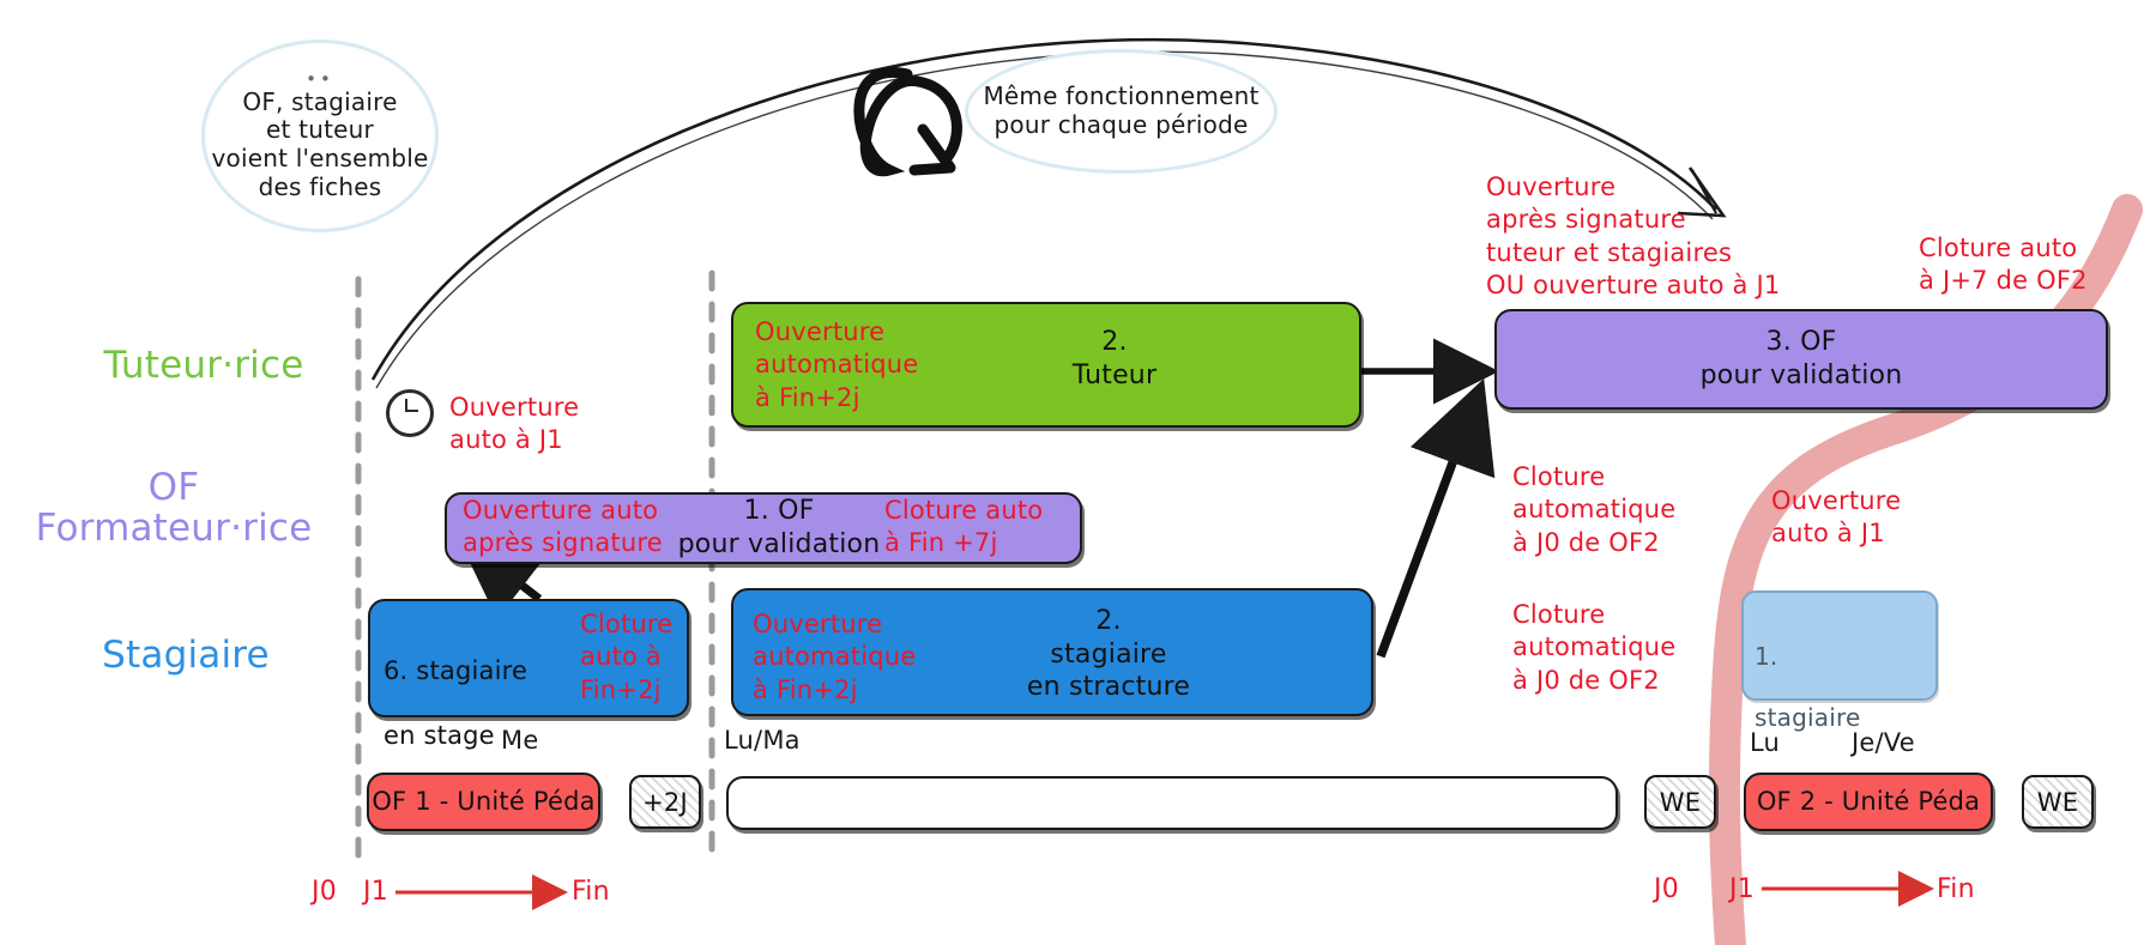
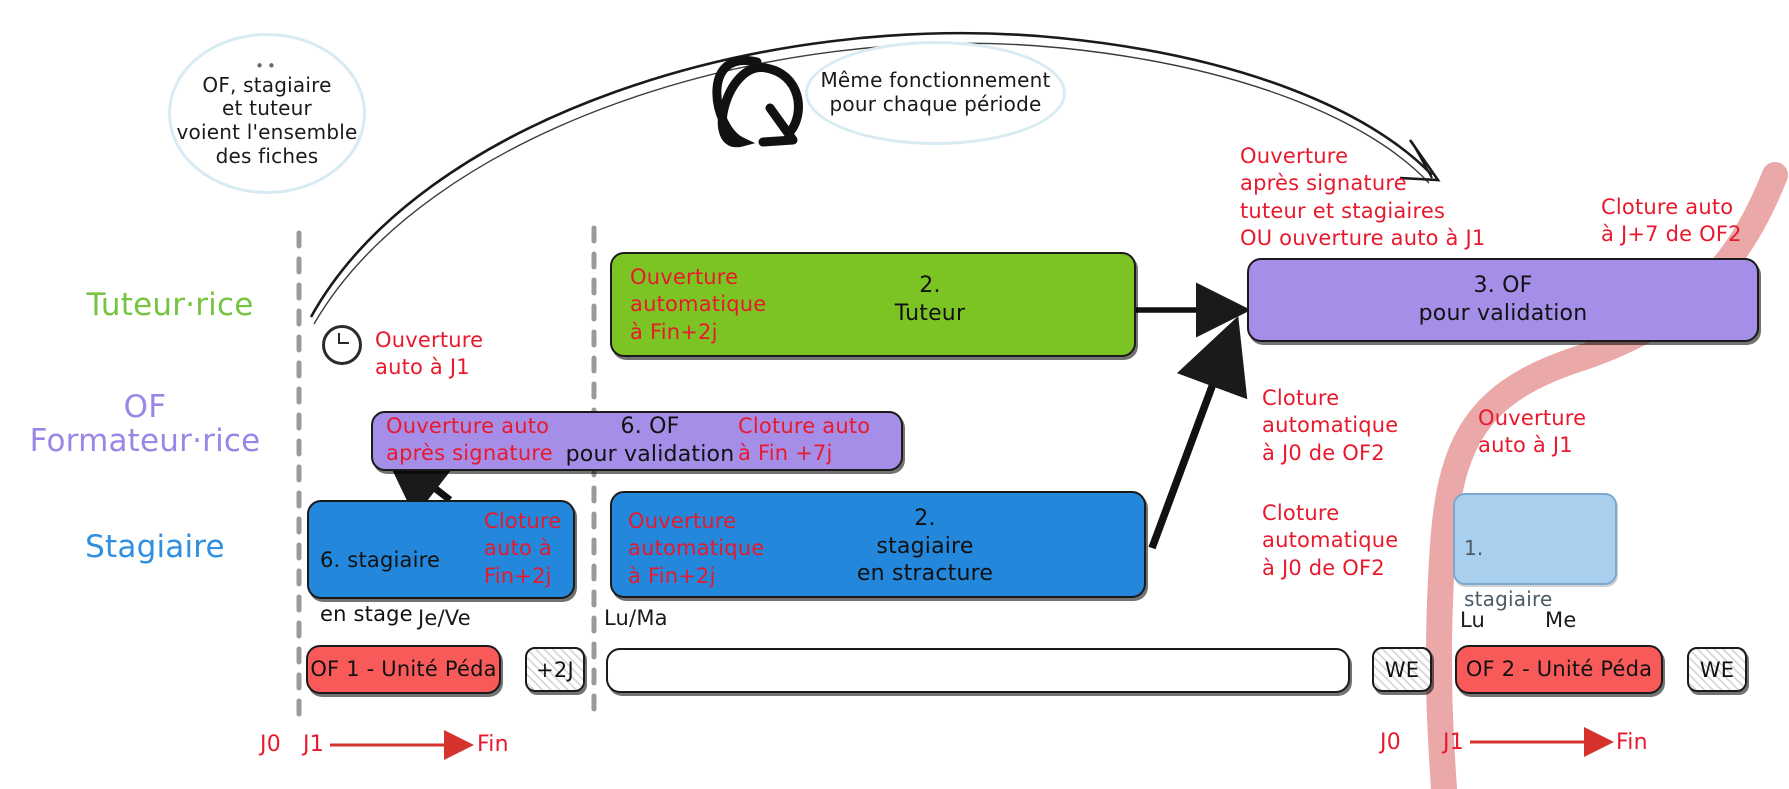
  ••
  OF, stagiaire
  et tuteur
  voient l'ensemble
  des fiches
  Même fonctionnement
  pour chaque période
  Tuteur·rice
  OF
  Formateur·rice
  Stagiaire
  Ouverture
  auto à J1
  Ouverture
  automatique
  à Fin+2j
  2.
  Tuteur
  Ouverture auto
  après signature
- 1. OF
+ 6. OF
  pour validation
  Cloture auto
  à Fin +7j
  6. stagiaire
  en stage
  Cloture
  auto à
  Fin+2j
  Ouverture
  automatique
  à Fin+2j
  2.
  stagiaire
  en stracture
  3. OF
  pour validation
  Ouverture
  après signature
  tuteur et stagiaires
  OU ouverture auto à J1
  Cloture auto
  à J+7 de OF2
  Cloture
  automatique
  à J0 de OF2
  Cloture
  automatique
  à J0 de OF2
  Ouverture
  auto à J1
  1.
  stagiaire
- Me
+ Je/Ve
  Lu/Ma
  Lu
- Je/Ve
+ Me
  OF 1 - Unité Péda
  +2J
  WE
  OF 2 - Unité Péda
  WE
  J0
  J1
  Fin
  J0
  J1
  Fin
